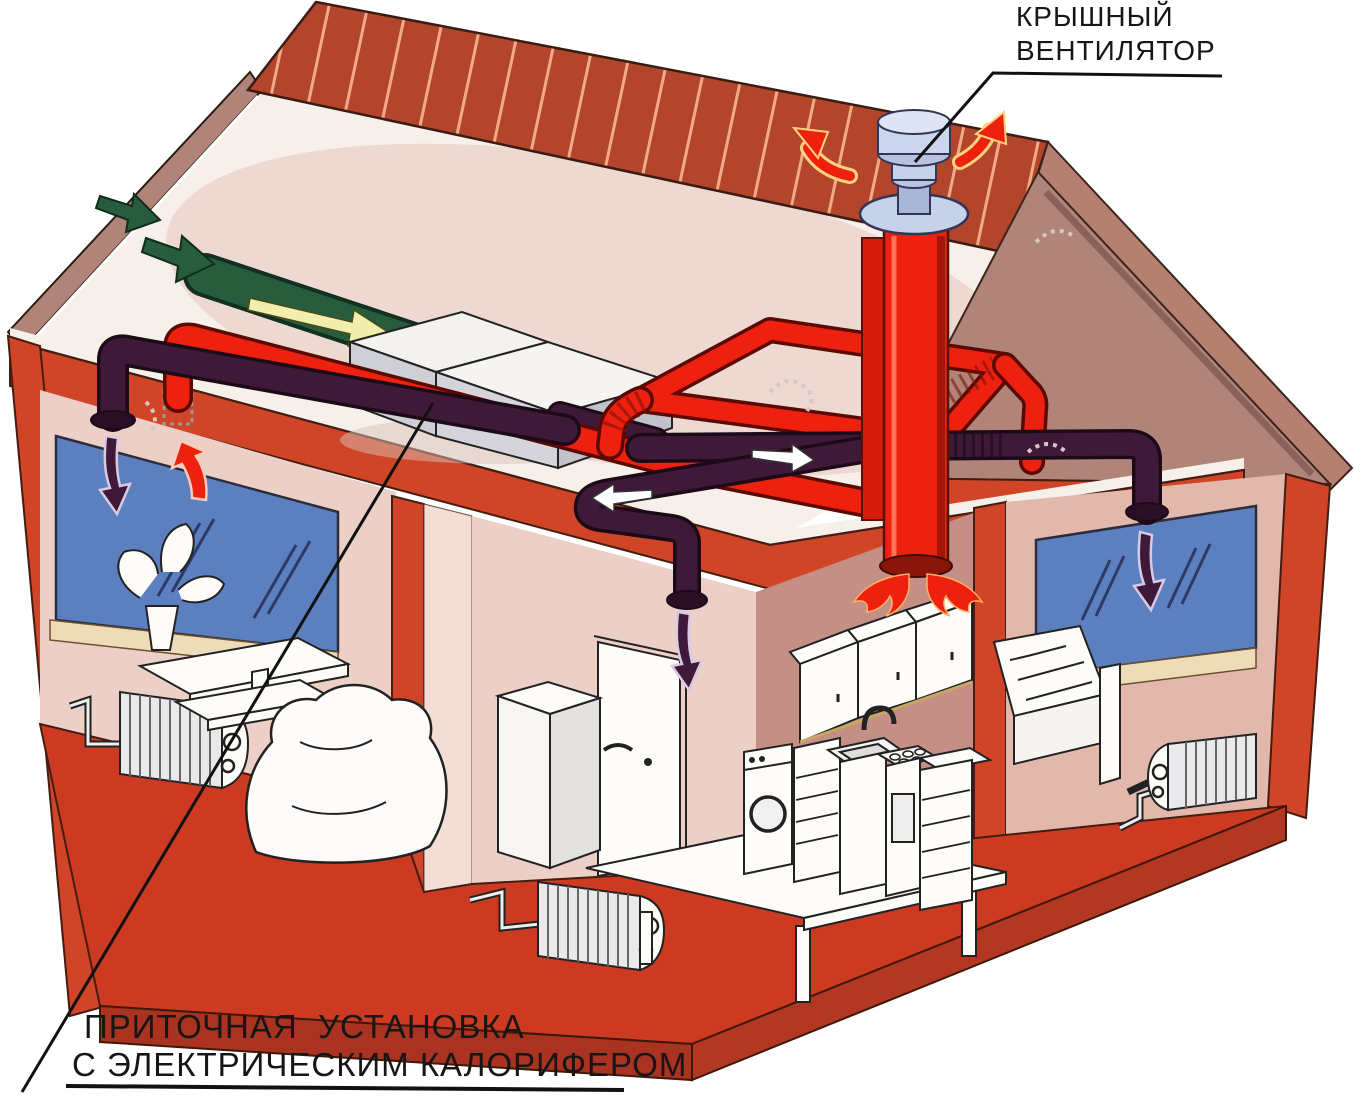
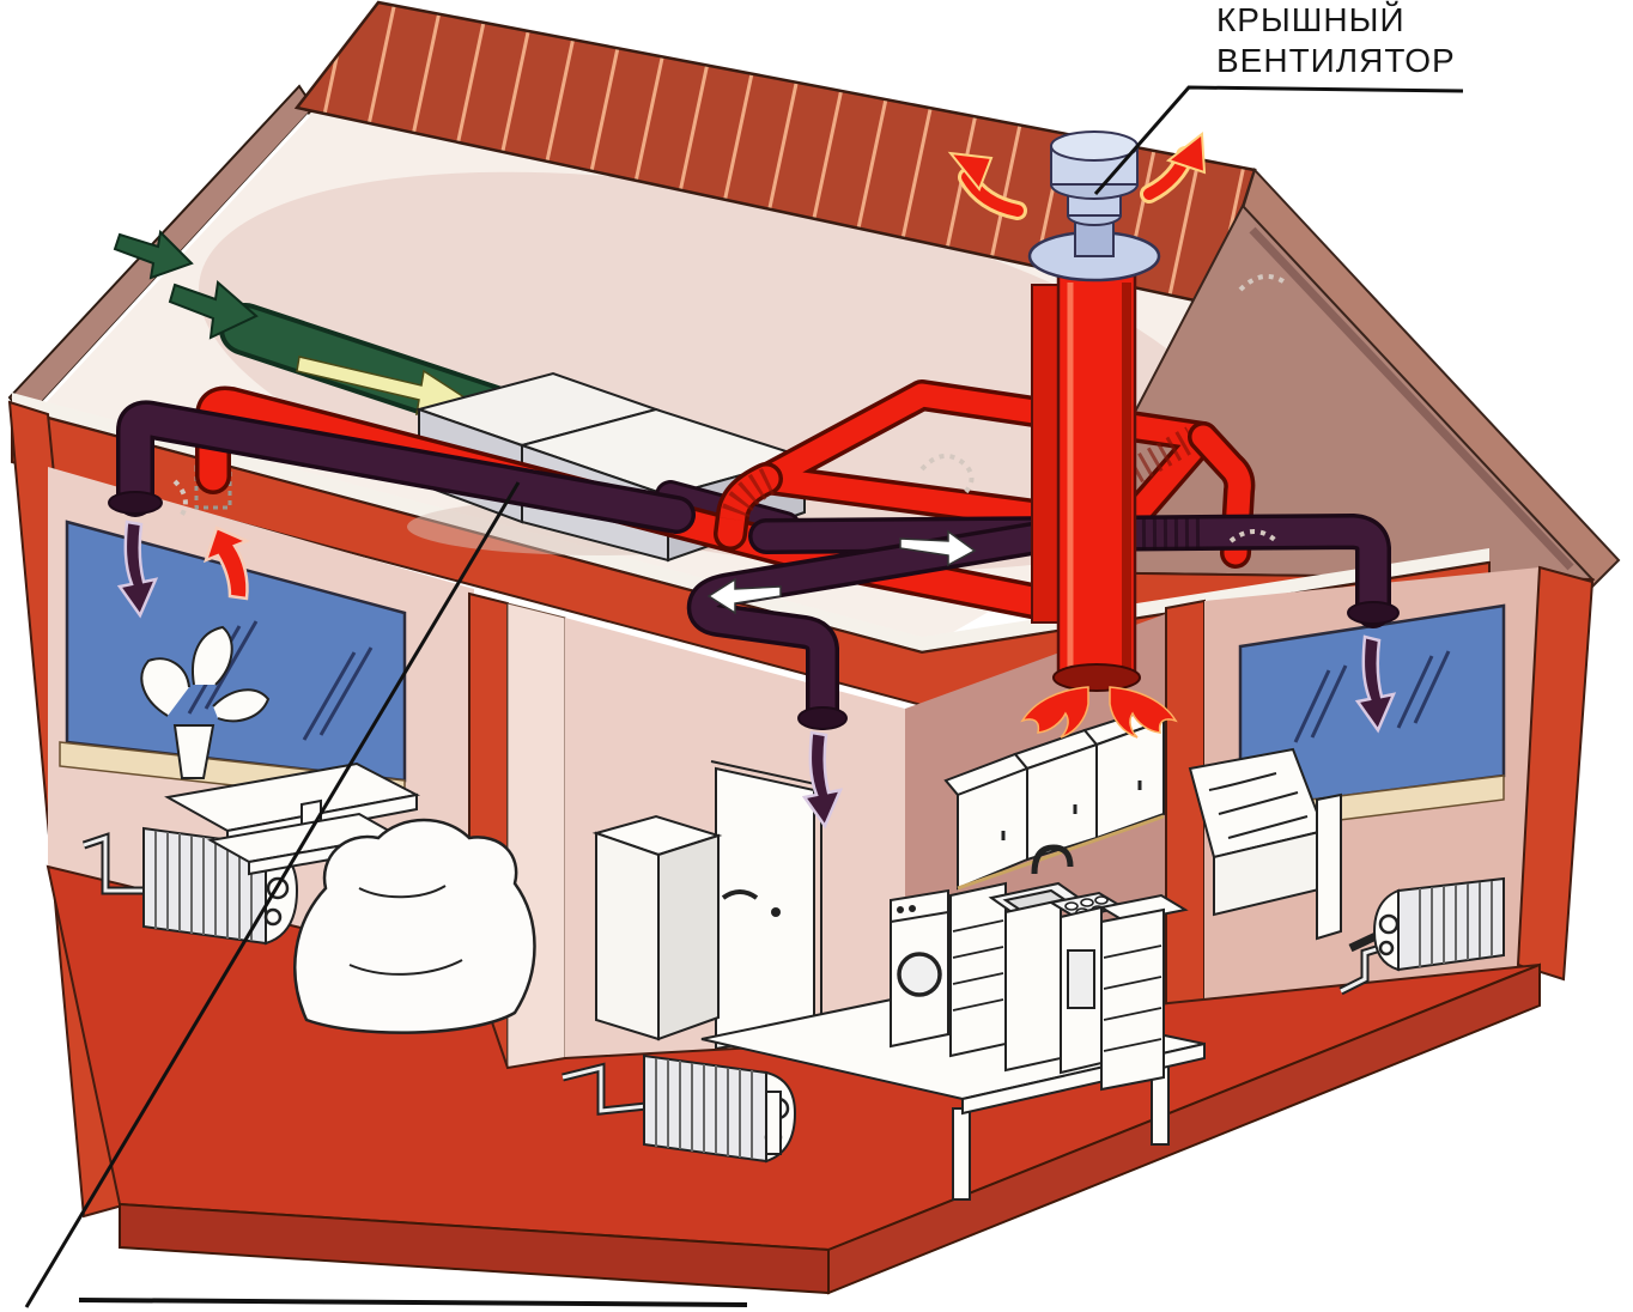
  КРЫШНЫЙ
  ВЕНТИЛЯТОР
- ПРИТОЧНАЯ УСТАНОВКА
- С ЭЛЕКТРИЧЕСКИМ КАЛОРИФЕРОМ
